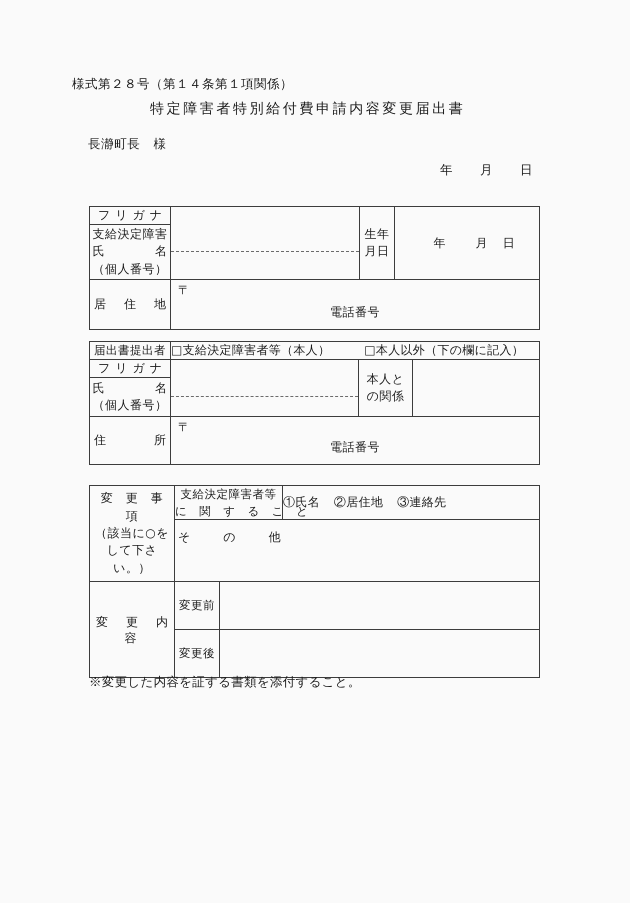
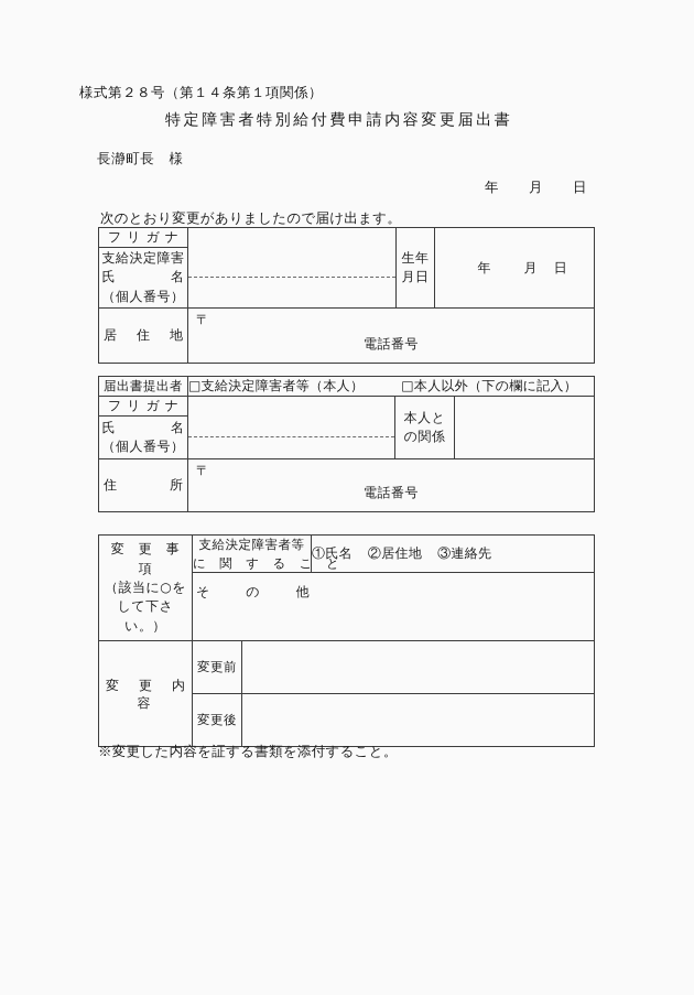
  様式第２８号（第１４条第１項関係）
  特定障害者特別給付費申請内容変更届出書
  長瀞町長 様
  年 月 日
+ 次のとおり変更がありましたので届け出ます。
  フリガナ		生年 月日	年 月 日
  支給決定障害 氏 名 （個人番号）
  居 住 地	〒 電話番号
  届出書提出者	□支給決定障害者等（本人） □本人以外（下の欄に記入）
  フリガナ		本人と の関係
  氏 名 （個人番号）
  住 所	〒 電話番号
  変 更 事 項 （該当に○を して下さい。）	支給決定障害者等 に 関 す る こ	①氏名 ②居住地 ③連絡先
  そ の 他
  変 更 内 容	変更前
  変更後
  ※変更した内容を証する書類を添付すること。
